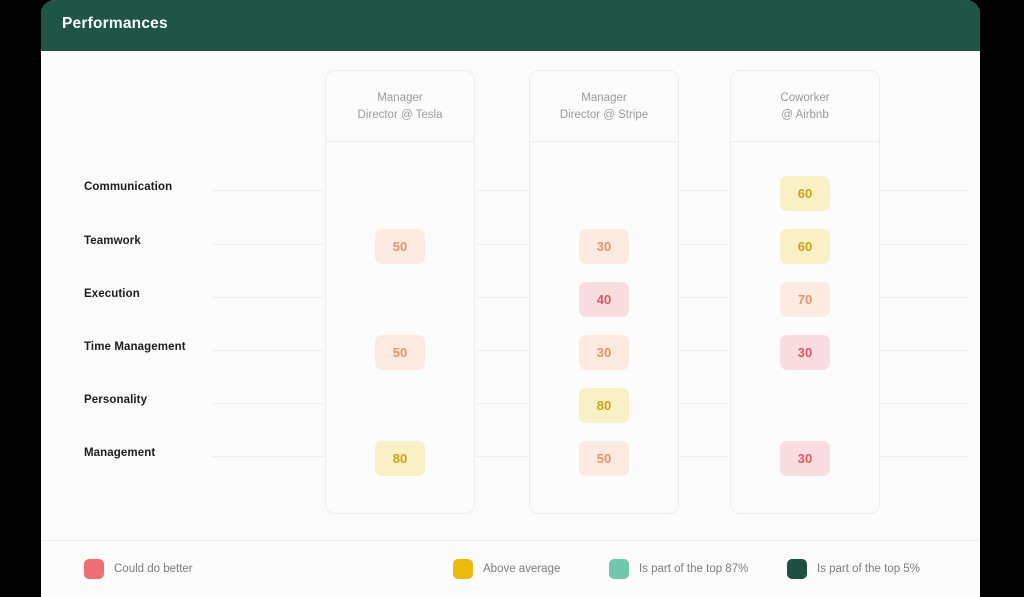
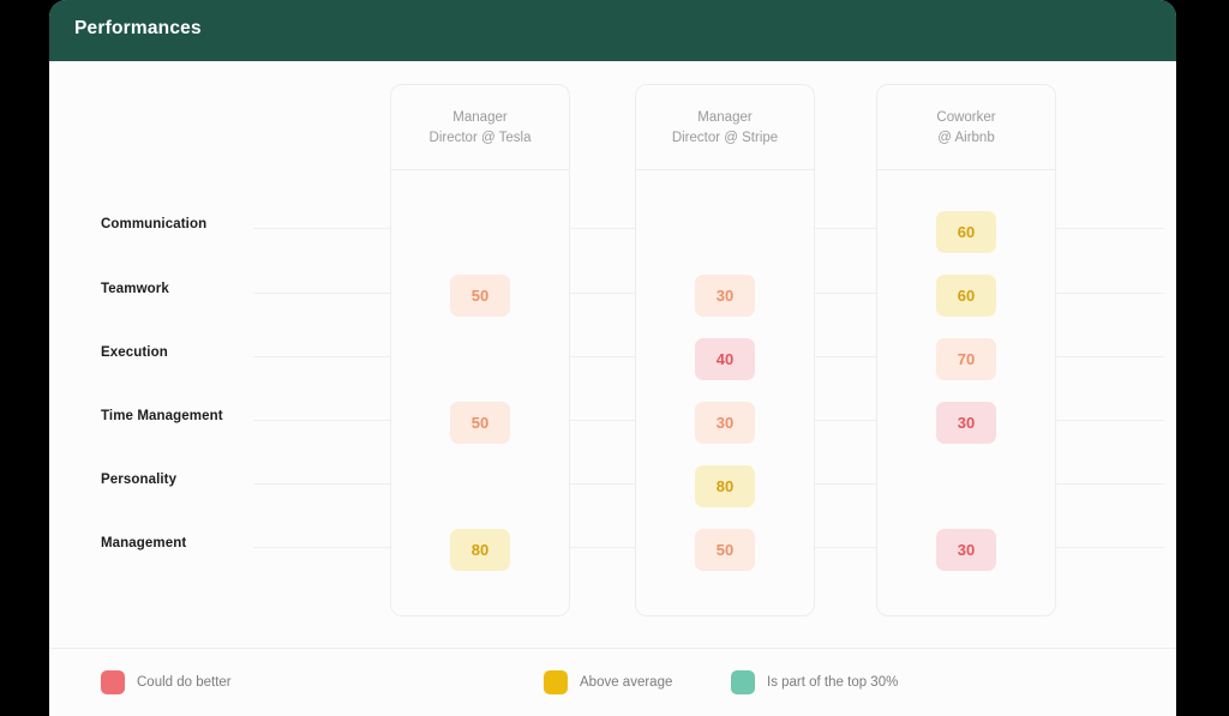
  Performances
  Communication
  Teamwork
  Execution
  Time Management
  Personality
  Management
  Manager
  Director @ Tesla
  50
  50
  80
  Manager
  Director @ Stripe
  30
  40
  30
  80
  50
  Coworker
  @ Airbnb
  60
  60
  70
  30
  30
  Could do better
  Above average
- Is part of the top 87%
+ Is part of the top 30%
- Is part of the top 5%
